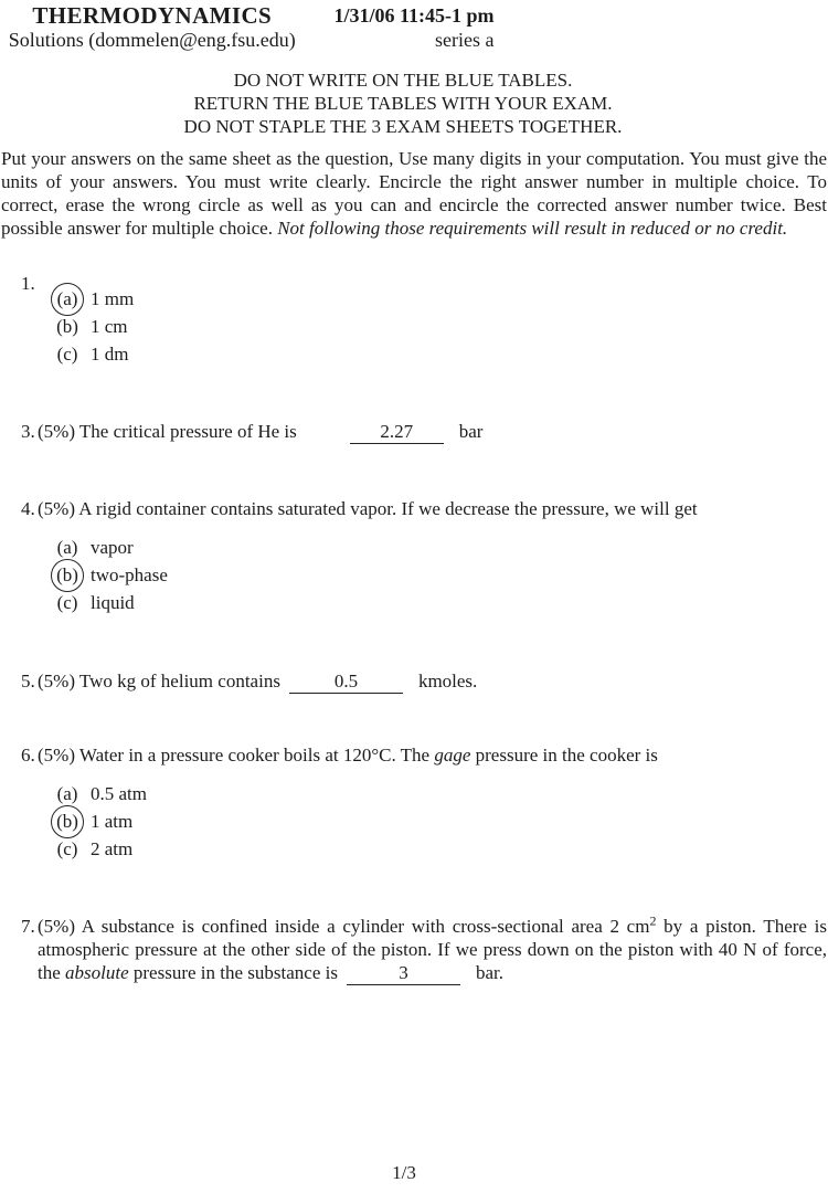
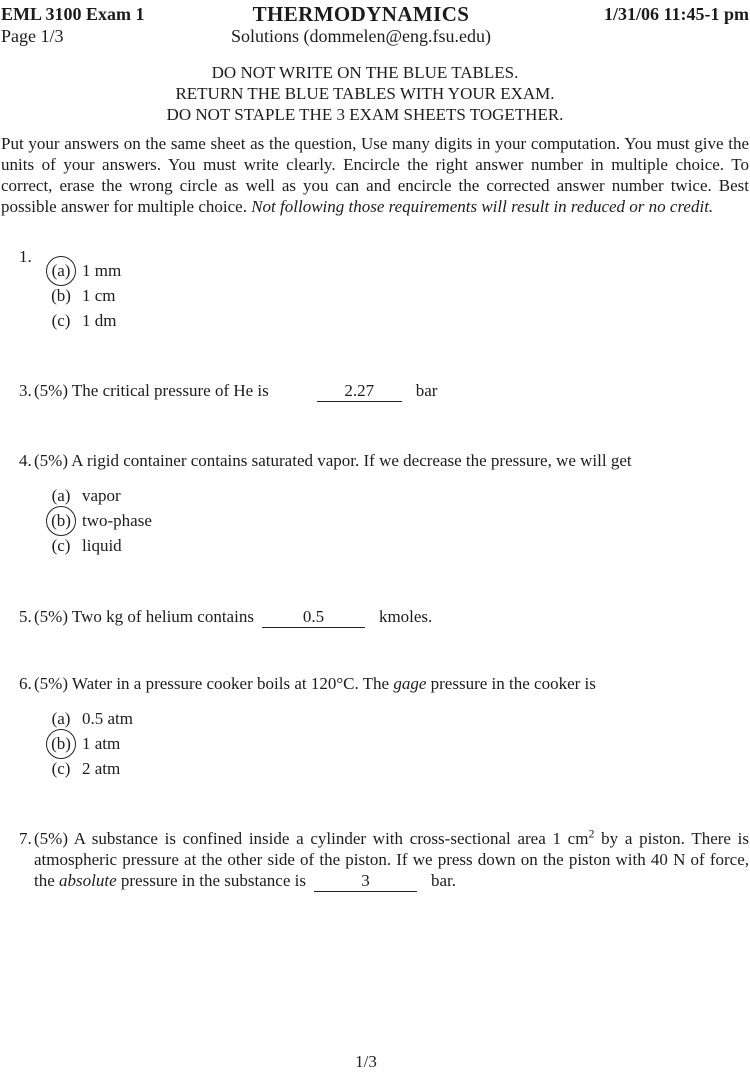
+ EML 3100 Exam 1
+ Page 1/3
  THERMODYNAMICS
  Solutions (dommelen@eng.fsu.edu)
  1/31/06 11:45-1 pm
- series a
  DO NOT WRITE ON THE BLUE TABLES.
  RETURN THE BLUE TABLES WITH YOUR EXAM.
  DO NOT STAPLE THE 3 EXAM SHEETS TOGETHER.
  Put your answers on the same sheet as the question, Use many digits in your computation. You must give the units of your answers. You must write clearly. Encircle the right answer number in multiple choice. To correct, erase the wrong circle as well as you can and encircle the corrected answer number twice. Best possible answer for multiple choice. Not following those requirements will result in reduced or no credit.
  1.
  (a)
  1 mm
  (b)
  1 cm
  (c)
  1 dm
  3.
  (5%) The critical pressure of He is 2.27 bar
  4.
  (5%) A rigid container contains saturated vapor. If we decrease the pressure, we will get
  (a)
  vapor
  (b)
  two-phase
  (c)
  liquid
  5.
  (5%) Two kg of helium contains 0.5 kmoles.
  6.
  (5%) Water in a pressure cooker boils at 120°C. The gage pressure in the cooker is
  (a)
  0.5 atm
  (b)
  1 atm
  (c)
  2 atm
  7.
- (5%) A substance is confined inside a cylinder with cross-sectional area 2 cm2 by a piston. There is atmospheric pressure at the other side of the piston. If we press down on the piston with 40 N of force, the absolute pressure in the substance is 3 bar.
+ (5%) A substance is confined inside a cylinder with cross-sectional area 1 cm2 by a piston. There is atmospheric pressure at the other side of the piston. If we press down on the piston with 40 N of force, the absolute pressure in the substance is 3 bar.
  1/3
